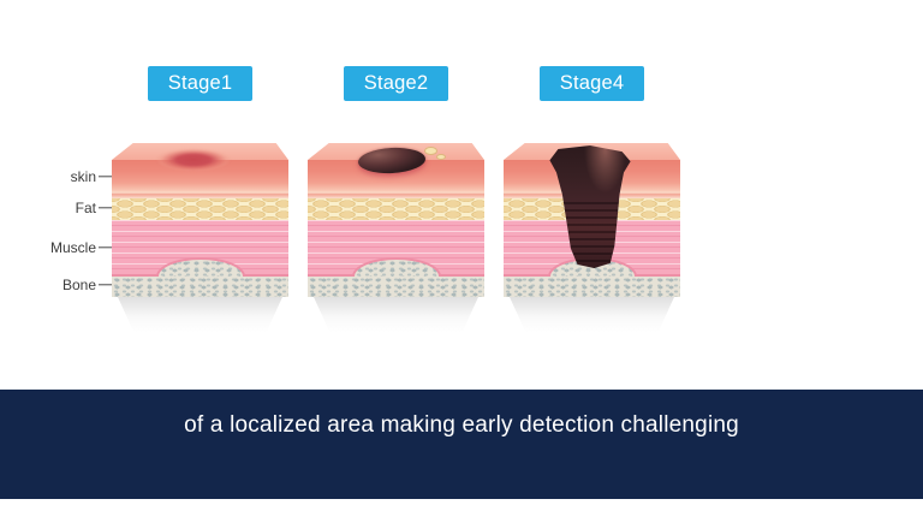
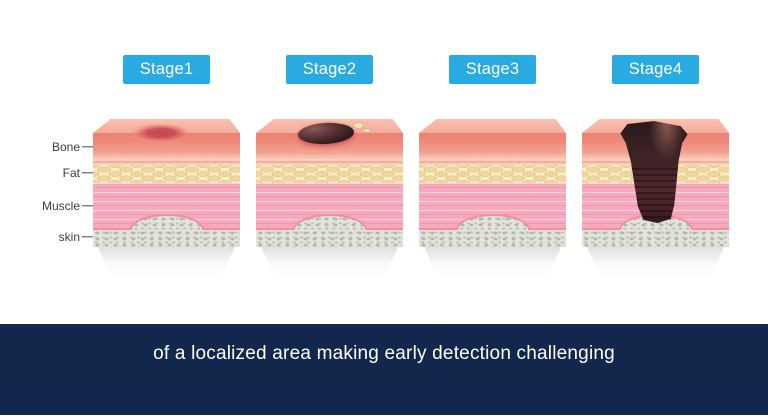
- skin
+ Bone
  Fat
  Muscle
- Bone
+ skin
  Stage1
  Stage2
+ Stage3
  Stage4
  of a localized area making early detection challenging
